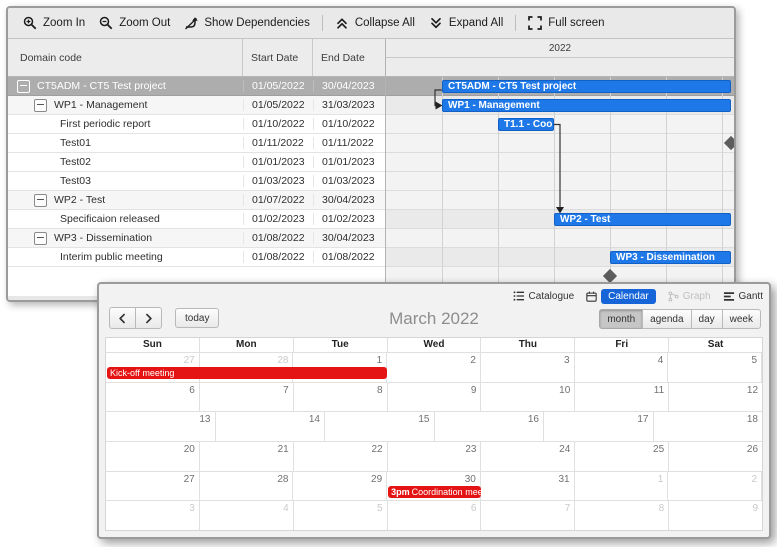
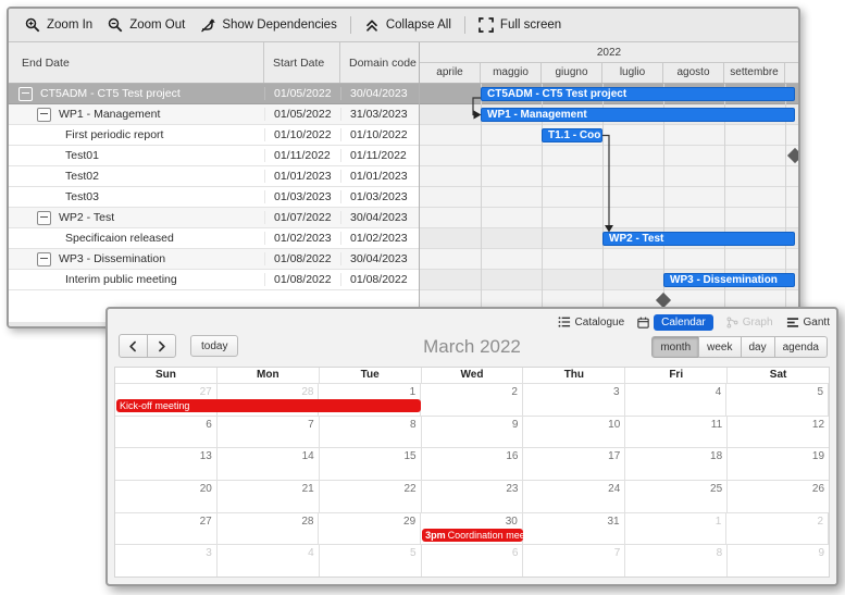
  Zoom In
  Zoom Out
  Show Dependencies
  Collapse All
- Expand All
  Full screen
- Domain code
+ End Date
  Start Date
- End Date
+ Domain code
  CT5ADM - CT5 Test project
  01/05/2022
  30/04/2023
  WP1 - Management
  01/05/2022
  31/03/2023
  First periodic report
  01/10/2022
  01/10/2022
  Test01
  01/11/2022
  01/11/2022
  Test02
  01/01/2023
  01/01/2023
  Test03
  01/03/2023
  01/03/2023
  WP2 - Test
  01/07/2022
  30/04/2023
  Specificaion released
  01/02/2023
  01/02/2023
  WP3 - Dissemination
  01/08/2022
  30/04/2023
  Interim public meeting
  01/08/2022
  01/08/2022
  2022
+ aprile
+ maggio
+ giugno
+ luglio
+ agosto
+ settembre
  CT5ADM - CT5 Test project
  WP1 - Management
  WP2 - Test
  WP3 - Dissemination
  Catalogue
  Calendar
  Graph
  Gantt
  today
  March 2022
  month
- agenda
+ week
  day
- week
+ agenda
  Sun
  Mon
  Tue
  Wed
  Thu
  Fri
  Sat
  27
  28
  1
  2
  3
  4
  5
  Kick-off meeting
  6
  7
  8
  9
  10
  11
  12
  13
  14
  15
  16
  17
  18
+ 19
  20
  21
  22
  23
  24
  25
  26
  27
  28
  29
  30
  31
  1
  2
  3pm Coordination mee
  3
  4
  5
  6
  7
  8
  9
